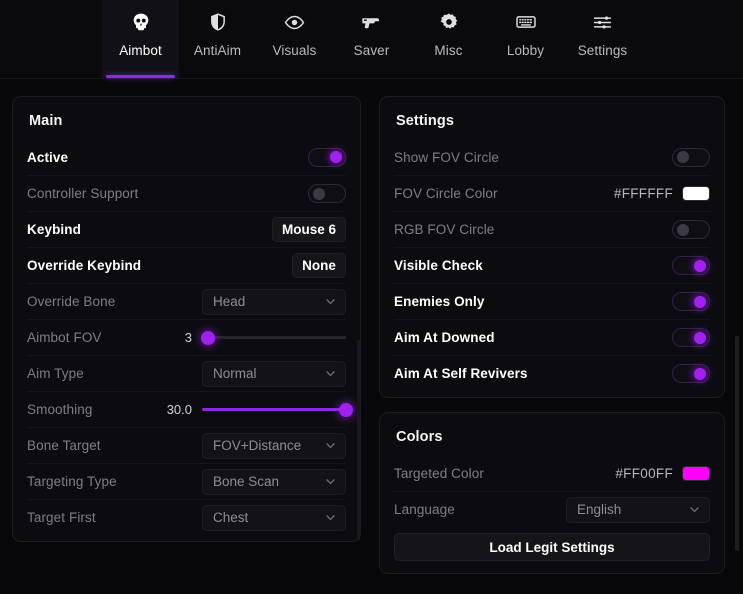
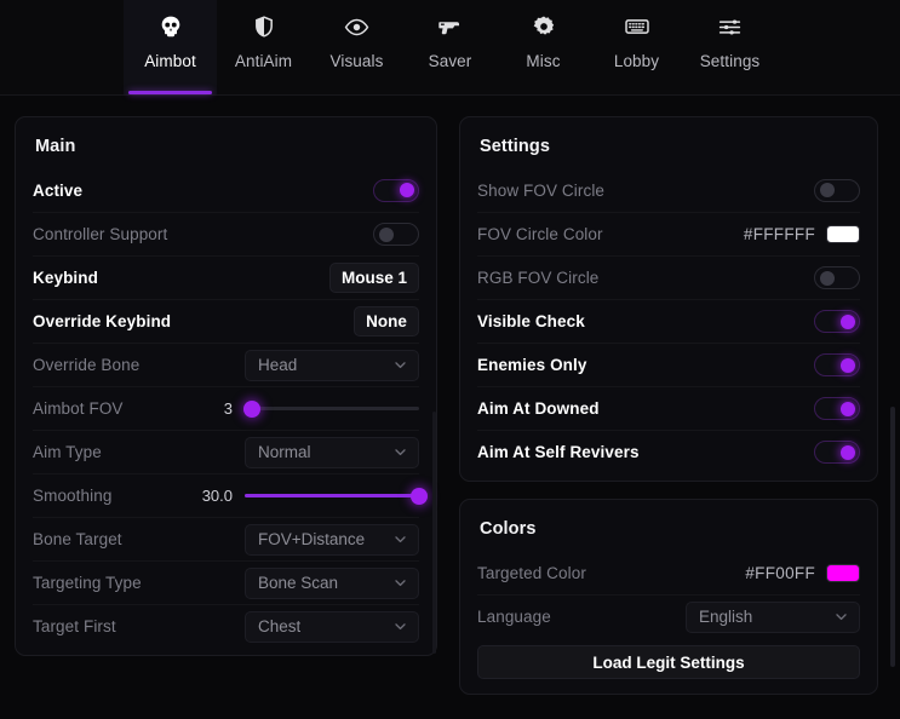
  Aimbot
  AntiAim
  Visuals
  Saver
  Misc
  Lobby
  Settings
  Main
  Active
  Controller Support
  Keybind
- Mouse 6
+ Mouse 1
  Override Keybind
  None
  Override Bone
  Head
  Aimbot FOV
  3
  Aim Type
  Normal
  Smoothing
  30.0
  Bone Target
  FOV+Distance
  Targeting Type
  Bone Scan
  Target First
  Chest
  Settings
  Show FOV Circle
  FOV Circle Color
  #FFFFFF
  RGB FOV Circle
  Visible Check
  Enemies Only
  Aim At Downed
  Aim At Self Revivers
  Colors
  Targeted Color
  #FF00FF
  Language
  English
  Load Legit Settings
